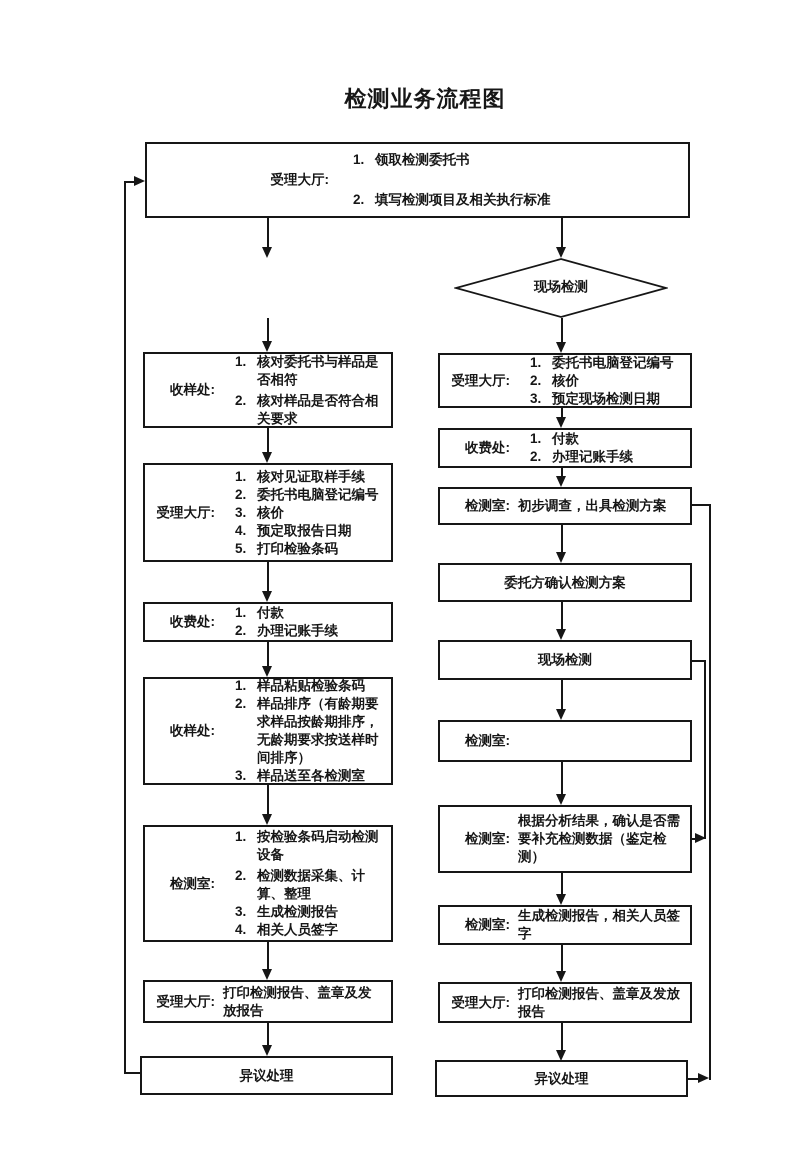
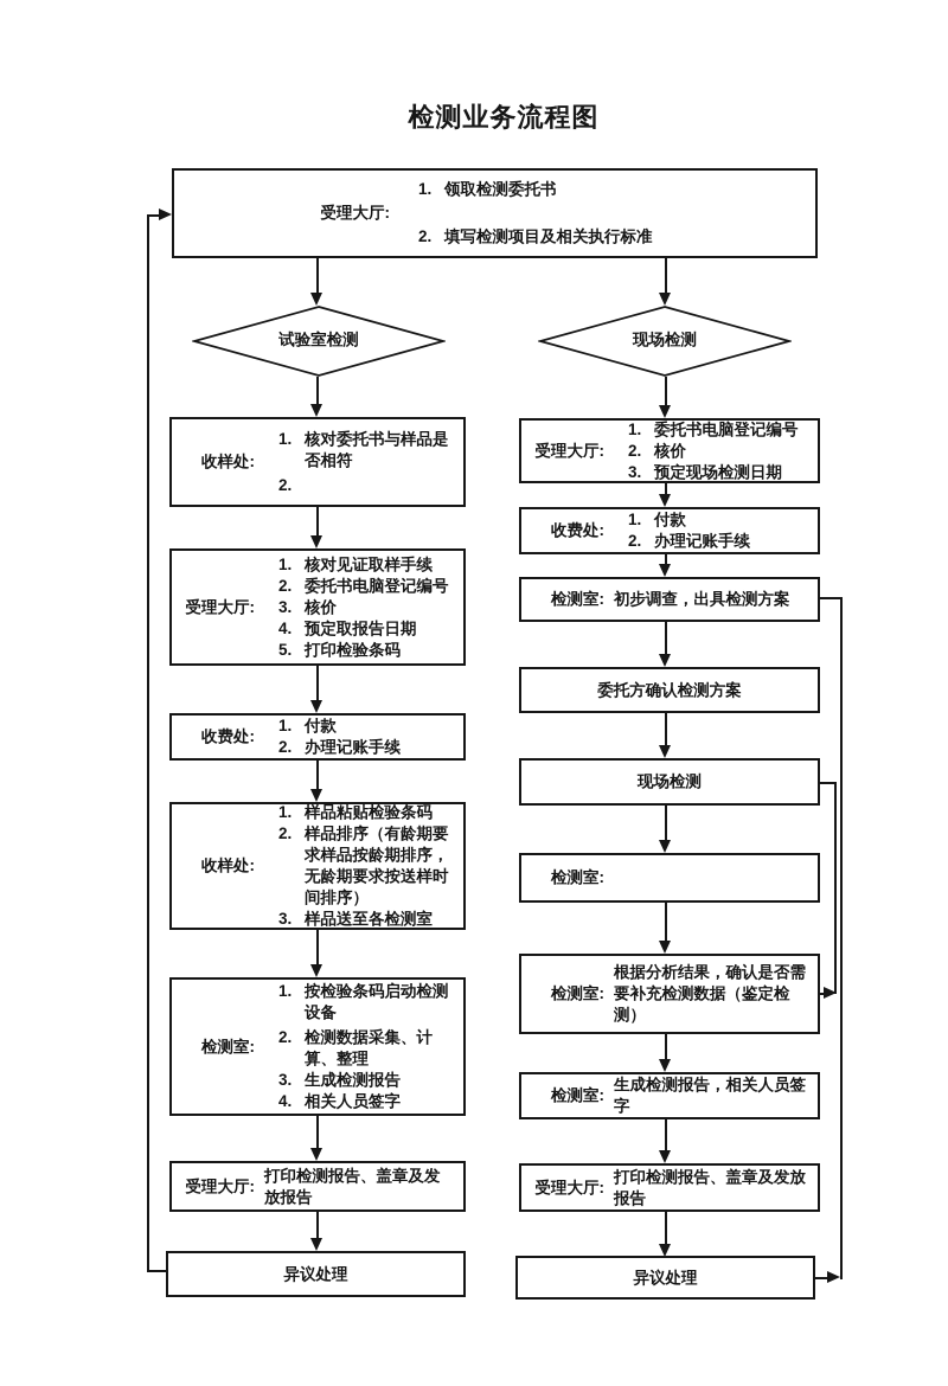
  检测业务流程图
  受理大厅:
  1.
  领取检测委托书
  2.
  填写检测项目及相关执行标准
+ 试验室检测
  现场检测
  收样处:
  1.
  核对委托书与样品是否相符
  2.
- 核对样品是否符合相关要求
  受理大厅:
  1.
  核对见证取样手续
  2.
  委托书电脑登记编号
  3.
  核价
  4.
  预定取报告日期
  5.
  打印检验条码
  收费处:
  1.
  付款
  2.
  办理记账手续
  收样处:
  1.
  样品粘贴检验条码
  2.
  样品排序（有龄期要求样品按龄期排序，无龄期要求按送样时间排序）
  3.
  样品送至各检测室
  检测室:
  1.
  按检验条码启动检测设备
  2.
  检测数据采集、计算、整理
  3.
  生成检测报告
  4.
  相关人员签字
  受理大厅:
  打印检测报告、盖章及发放报告
  异议处理
  受理大厅:
  1.
  委托书电脑登记编号
  2.
  核价
  3.
  预定现场检测日期
  收费处:
  1.
  付款
  2.
  办理记账手续
  检测室:
  初步调查，出具检测方案
  委托方确认检测方案
  现场检测
  检测室:
  检测室:
  根据分析结果，确认是否需要补充检测数据（鉴定检测）
  检测室:
  生成检测报告，相关人员签字
  受理大厅:
  打印检测报告、盖章及发放报告
  异议处理
